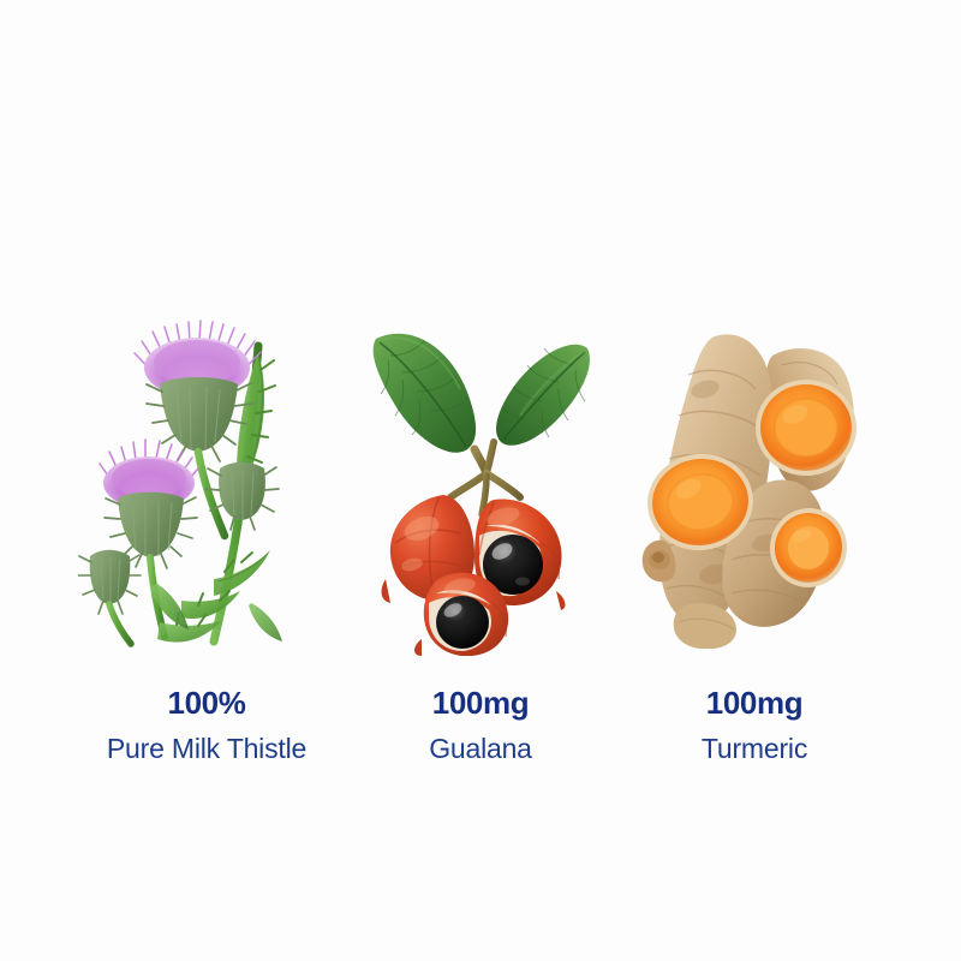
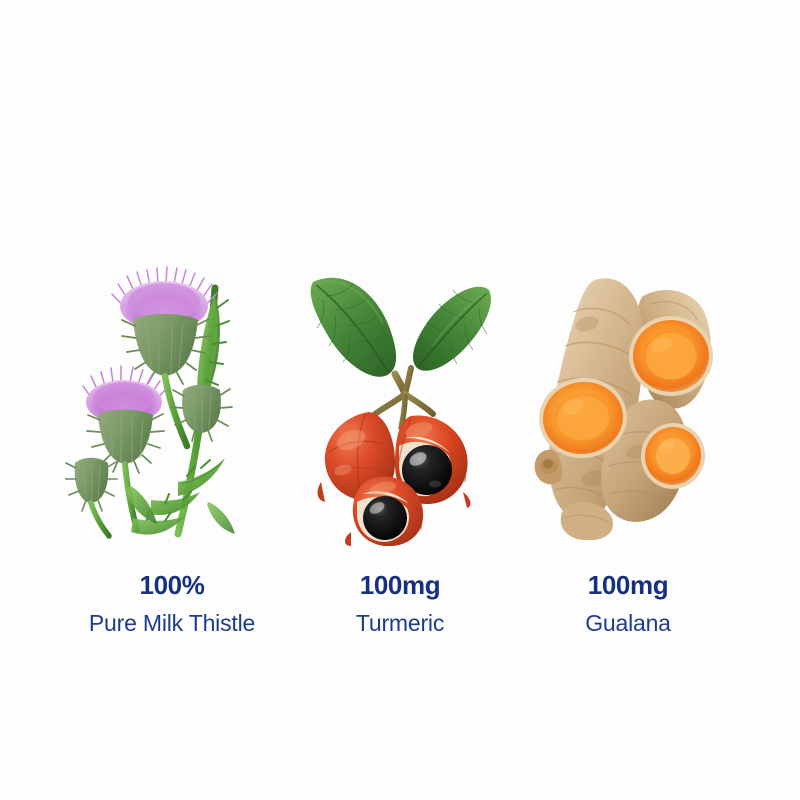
  100%
  Pure Milk Thistle
  100mg
- Gualana
+ Turmeric
  100mg
- Turmeric
+ Gualana
